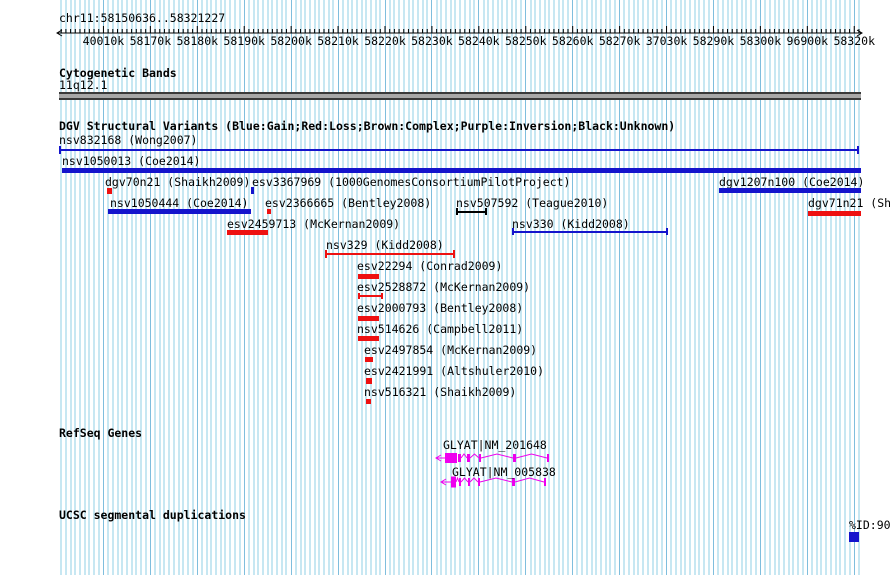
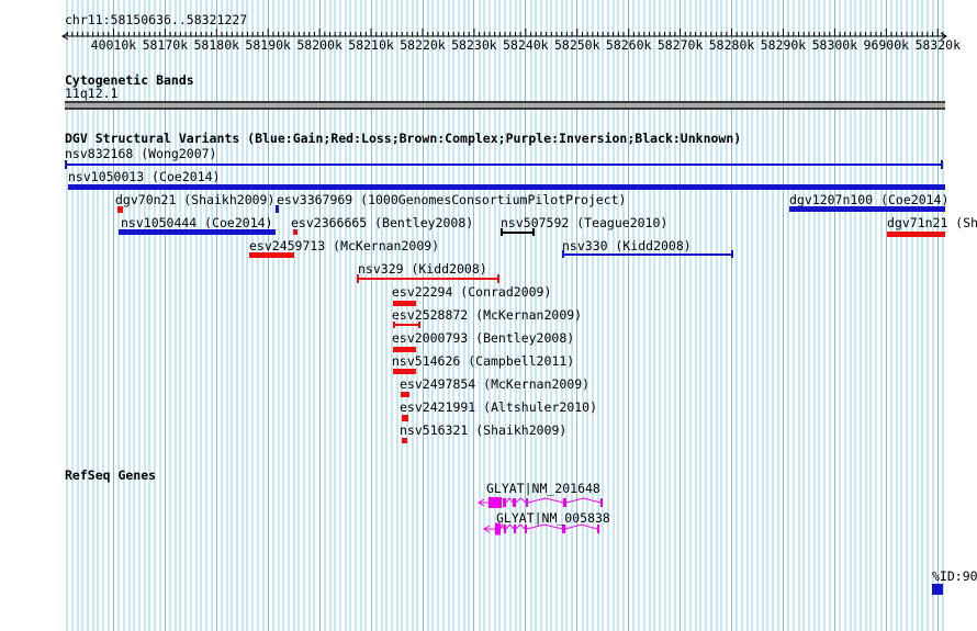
  chr11:58150636..58321227
  40010k
  58170k
  58180k
  58190k
  58200k
  58210k
  58220k
  58230k
  58240k
  58250k
  58260k
  58270k
- 37030k
+ 58280k
  58290k
  58300k
  96900k
  58320k
  Cytogenetic Bands
  11q12.1
  DGV Structural Variants (Blue:Gain;Red:Loss;Brown:Complex;Purple:Inversion;Black:Unknown)
  nsv832168 (Wong2007)
  nsv1050013 (Coe2014)
  dgv70n21 (Shaikh2009)
  esv3367969 (1000GenomesConsortiumPilotProject)
  dgv1207n100 (Coe2014)
  nsv1050444 (Coe2014)
  esv2366665 (Bentley2008)
  nsv507592 (Teague2010)
  dgv71n21 (Sh
  esv2459713 (McKernan2009)
  nsv330 (Kidd2008)
  nsv329 (Kidd2008)
  esv22294 (Conrad2009)
  esv2528872 (McKernan2009)
  esv2000793 (Bentley2008)
  nsv514626 (Campbell2011)
  esv2497854 (McKernan2009)
  esv2421991 (Altshuler2010)
  nsv516321 (Shaikh2009)
  RefSeq Genes
  GLYAT|NM_201648
  GLYAT|NM_005838
- UCSC segmental duplications
  %ID:90
